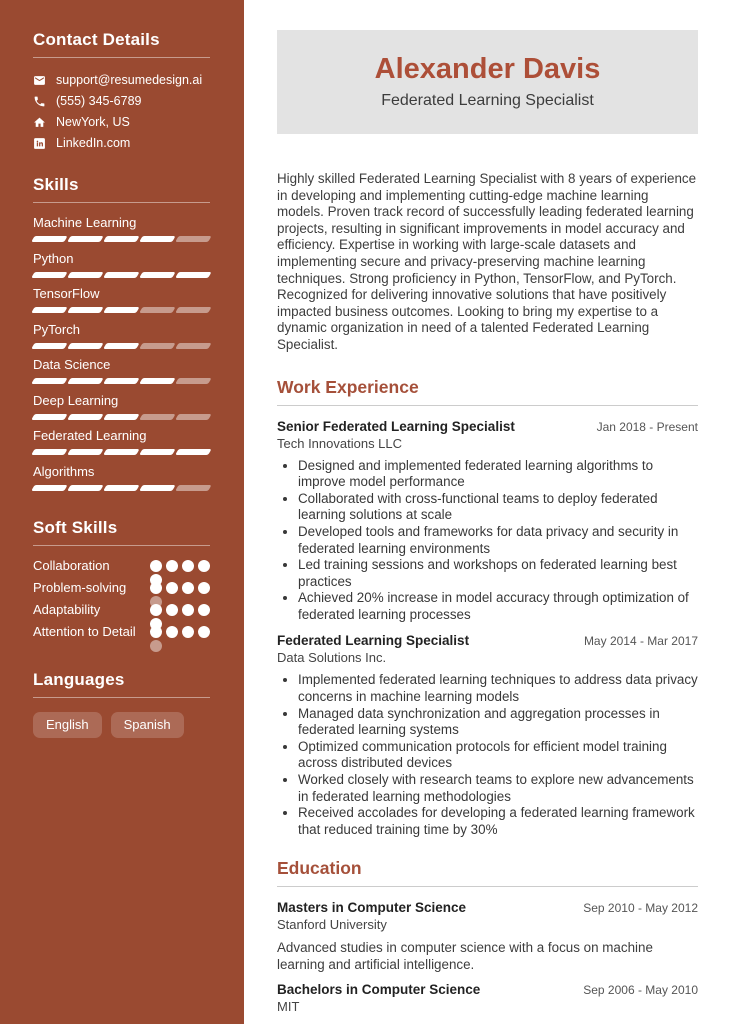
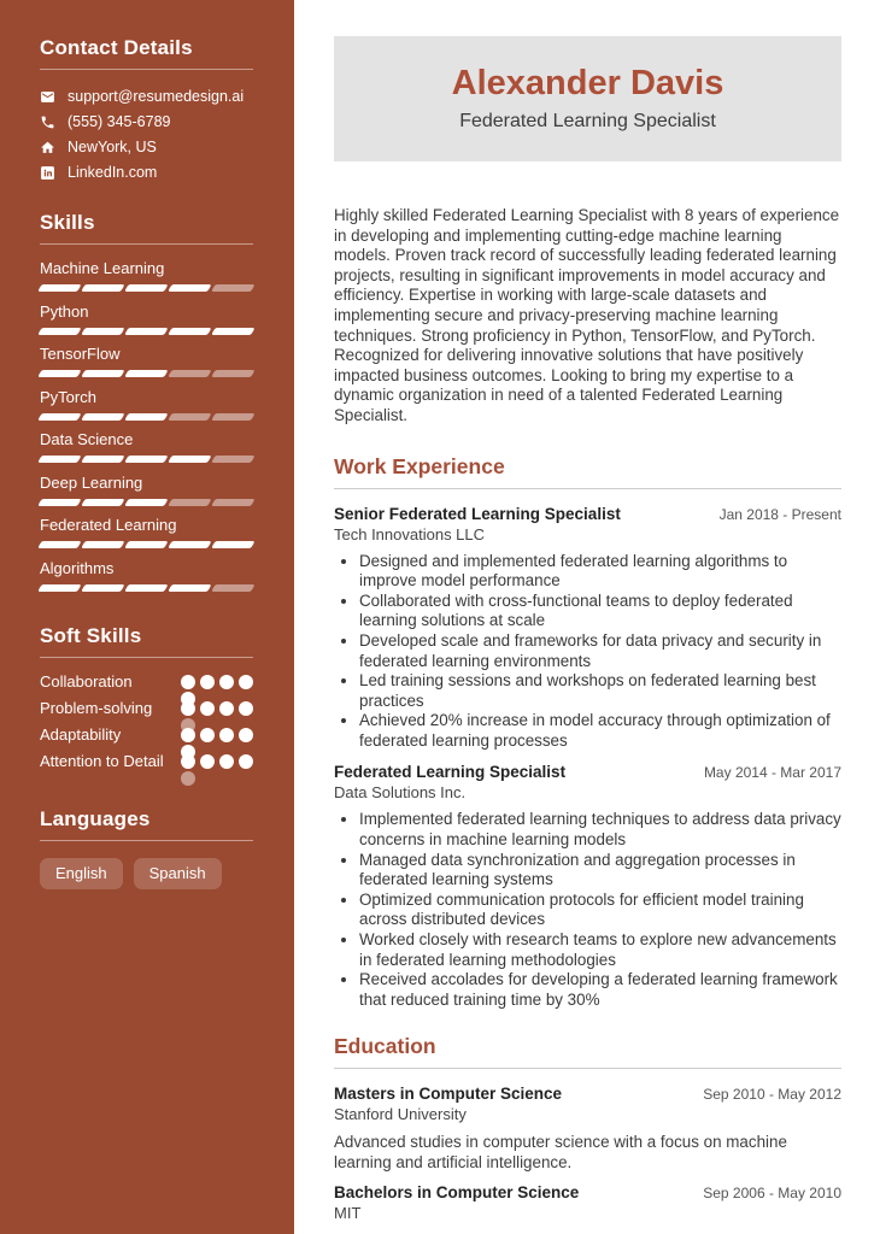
  Contact Details
  support@resumedesign.ai
  (555) 345-6789
  NewYork, US
  LinkedIn.com
  Skills
  Machine Learning
  Python
  TensorFlow
  PyTorch
  Data Science
  Deep Learning
  Federated Learning
  Algorithms
  Soft Skills
  Collaboration
  Problem-solving
  Adaptability
  Attention to Detail
  Languages
  English
  Spanish
  Alexander Davis
  Federated Learning Specialist
  Highly skilled Federated Learning Specialist with 8 years of experience in developing and implementing cutting-edge machine learning models. Proven track record of successfully leading federated learning projects, resulting in significant improvements in model accuracy and efficiency. Expertise in working with large-scale datasets and implementing secure and privacy-preserving machine learning techniques. Strong proficiency in Python, TensorFlow, and PyTorch. Recognized for delivering innovative solutions that have positively impacted business outcomes. Looking to bring my expertise to a dynamic organization in need of a talented Federated Learning Specialist.
  Work Experience
  Senior Federated Learning Specialist
  Jan 2018 - Present
  Tech Innovations LLC
  Designed and implemented federated learning algorithms to improve model performance
  Collaborated with cross-functional teams to deploy federated learning solutions at scale
- Developed tools and frameworks for data privacy and security in federated learning environments
+ Developed scale and frameworks for data privacy and security in federated learning environments
  Led training sessions and workshops on federated learning best practices
  Achieved 20% increase in model accuracy through optimization of federated learning processes
  Federated Learning Specialist
  May 2014 - Mar 2017
  Data Solutions Inc.
  Implemented federated learning techniques to address data privacy concerns in machine learning models
  Managed data synchronization and aggregation processes in federated learning systems
  Optimized communication protocols for efficient model training across distributed devices
  Worked closely with research teams to explore new advancements in federated learning methodologies
  Received accolades for developing a federated learning framework that reduced training time by 30%
  Education
  Masters in Computer Science
  Sep 2010 - May 2012
  Stanford University
  Advanced studies in computer science with a focus on machine learning and artificial intelligence.
  Bachelors in Computer Science
  Sep 2006 - May 2010
  MIT
